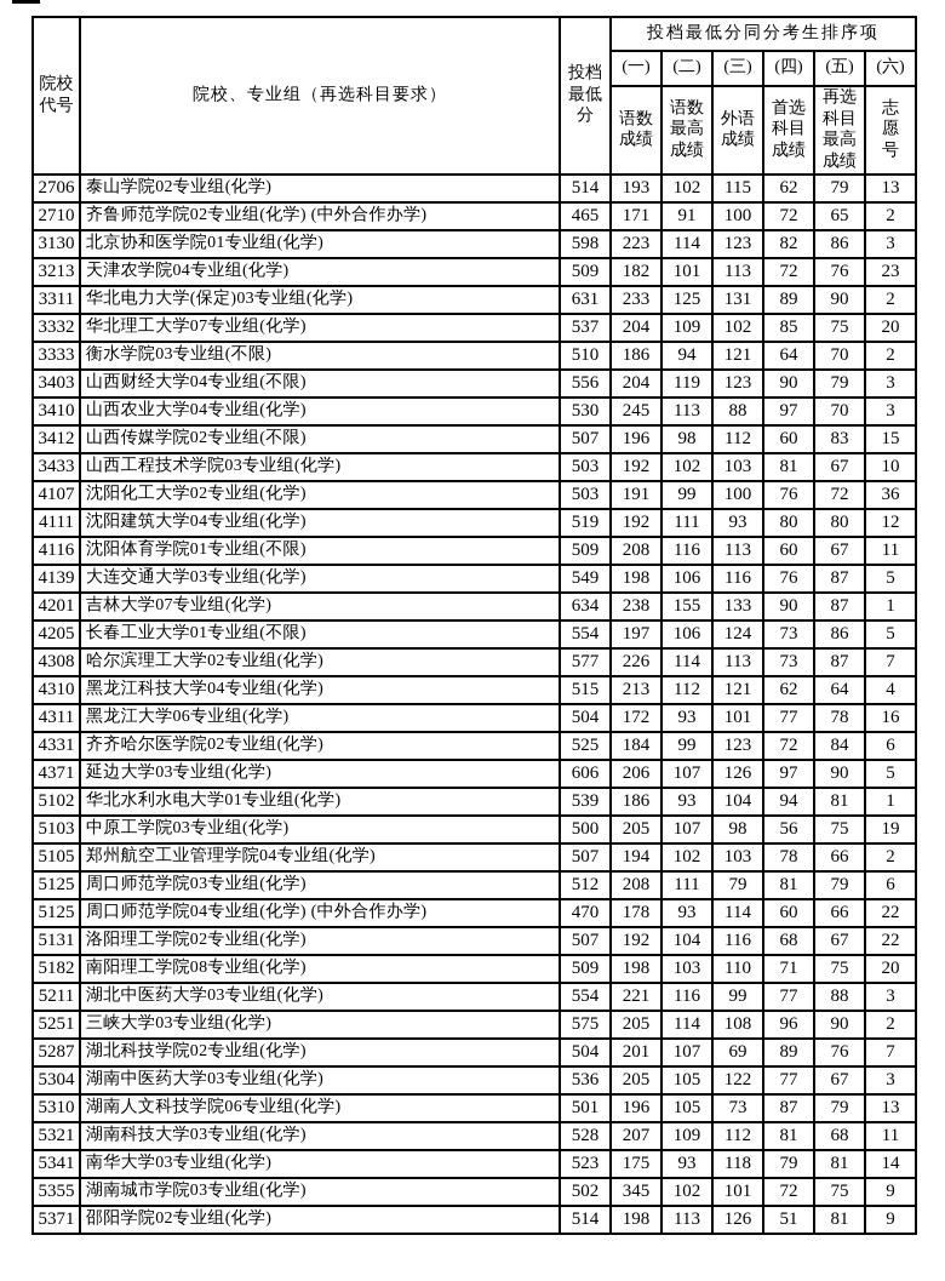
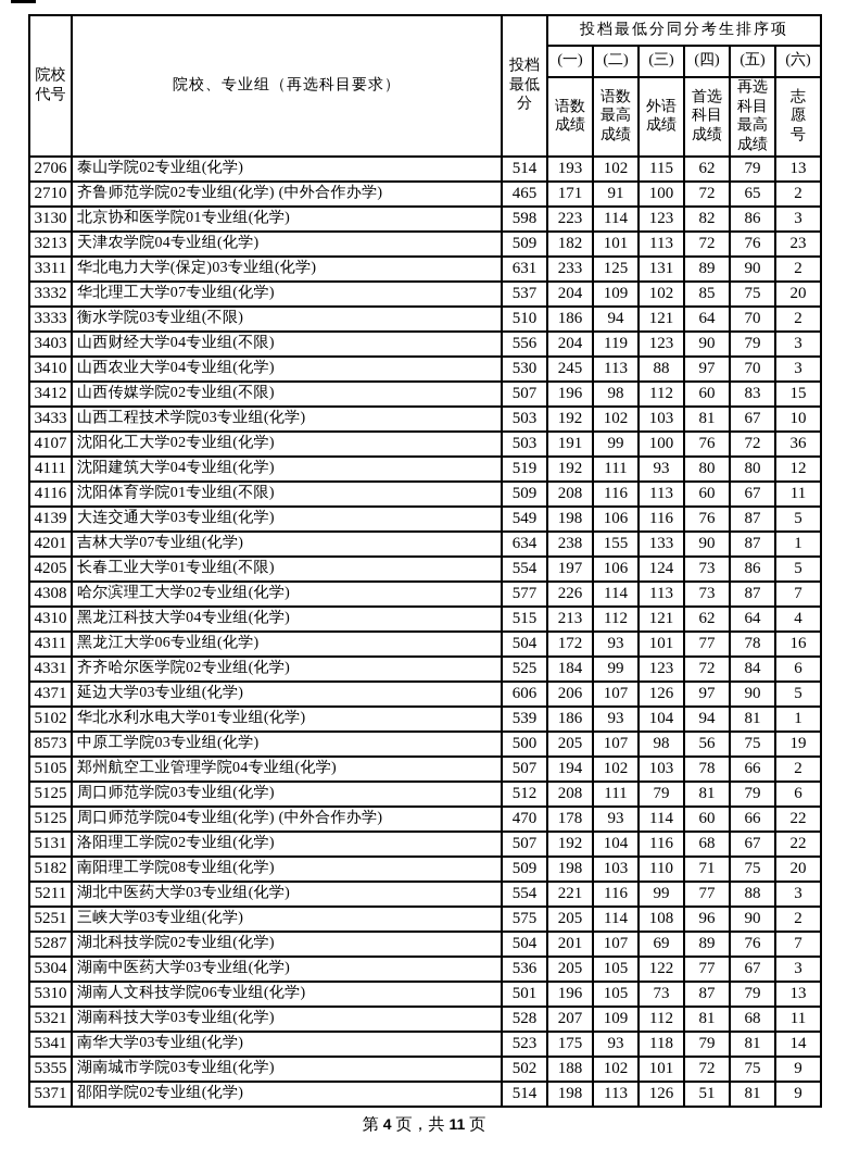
  院校代号	院校、专业组（再选科目要求）	投档最低分	投档最低分同分考生排序项
  (一)	(二)	(三)	(四)	(五)	(六)
  语数成绩	语数最高成绩	外语成绩	首选科目成绩	再选科目最高成绩	志愿号
  2706	泰山学院02专业组(化学)	514	193	102	115	62	79	13
  2710	齐鲁师范学院02专业组(化学) (中外合作办学)	465	171	91	100	72	65	2
  3130	北京协和医学院01专业组(化学)	598	223	114	123	82	86	3
  3213	天津农学院04专业组(化学)	509	182	101	113	72	76	23
  3311	华北电力大学(保定)03专业组(化学)	631	233	125	131	89	90	2
  3332	华北理工大学07专业组(化学)	537	204	109	102	85	75	20
  3333	衡水学院03专业组(不限)	510	186	94	121	64	70	2
  3403	山西财经大学04专业组(不限)	556	204	119	123	90	79	3
  3410	山西农业大学04专业组(化学)	530	245	113	88	97	70	3
  3412	山西传媒学院02专业组(不限)	507	196	98	112	60	83	15
  3433	山西工程技术学院03专业组(化学)	503	192	102	103	81	67	10
  4107	沈阳化工大学02专业组(化学)	503	191	99	100	76	72	36
  4111	沈阳建筑大学04专业组(化学)	519	192	111	93	80	80	12
  4116	沈阳体育学院01专业组(不限)	509	208	116	113	60	67	11
  4139	大连交通大学03专业组(化学)	549	198	106	116	76	87	5
  4201	吉林大学07专业组(化学)	634	238	155	133	90	87	1
  4205	长春工业大学01专业组(不限)	554	197	106	124	73	86	5
  4308	哈尔滨理工大学02专业组(化学)	577	226	114	113	73	87	7
  4310	黑龙江科技大学04专业组(化学)	515	213	112	121	62	64	4
  4311	黑龙江大学06专业组(化学)	504	172	93	101	77	78	16
  4331	齐齐哈尔医学院02专业组(化学)	525	184	99	123	72	84	6
  4371	延边大学03专业组(化学)	606	206	107	126	97	90	5
  5102	华北水利水电大学01专业组(化学)	539	186	93	104	94	81	1
- 5103	中原工学院03专业组(化学)	500	205	107	98	56	75	19
+ 8573	中原工学院03专业组(化学)	500	205	107	98	56	75	19
  5105	郑州航空工业管理学院04专业组(化学)	507	194	102	103	78	66	2
  5125	周口师范学院03专业组(化学)	512	208	111	79	81	79	6
  5125	周口师范学院04专业组(化学) (中外合作办学)	470	178	93	114	60	66	22
  5131	洛阳理工学院02专业组(化学)	507	192	104	116	68	67	22
  5182	南阳理工学院08专业组(化学)	509	198	103	110	71	75	20
  5211	湖北中医药大学03专业组(化学)	554	221	116	99	77	88	3
  5251	三峡大学03专业组(化学)	575	205	114	108	96	90	2
  5287	湖北科技学院02专业组(化学)	504	201	107	69	89	76	7
  5304	湖南中医药大学03专业组(化学)	536	205	105	122	77	67	3
  5310	湖南人文科技学院06专业组(化学)	501	196	105	73	87	79	13
  5321	湖南科技大学03专业组(化学)	528	207	109	112	81	68	11
  5341	南华大学03专业组(化学)	523	175	93	118	79	81	14
- 5355	湖南城市学院03专业组(化学)	502	345	102	101	72	75	9
+ 5355	湖南城市学院03专业组(化学)	502	188	102	101	72	75	9
  5371	邵阳学院02专业组(化学)	514	198	113	126	51	81	9
+ 第 4 页，共 11 页
